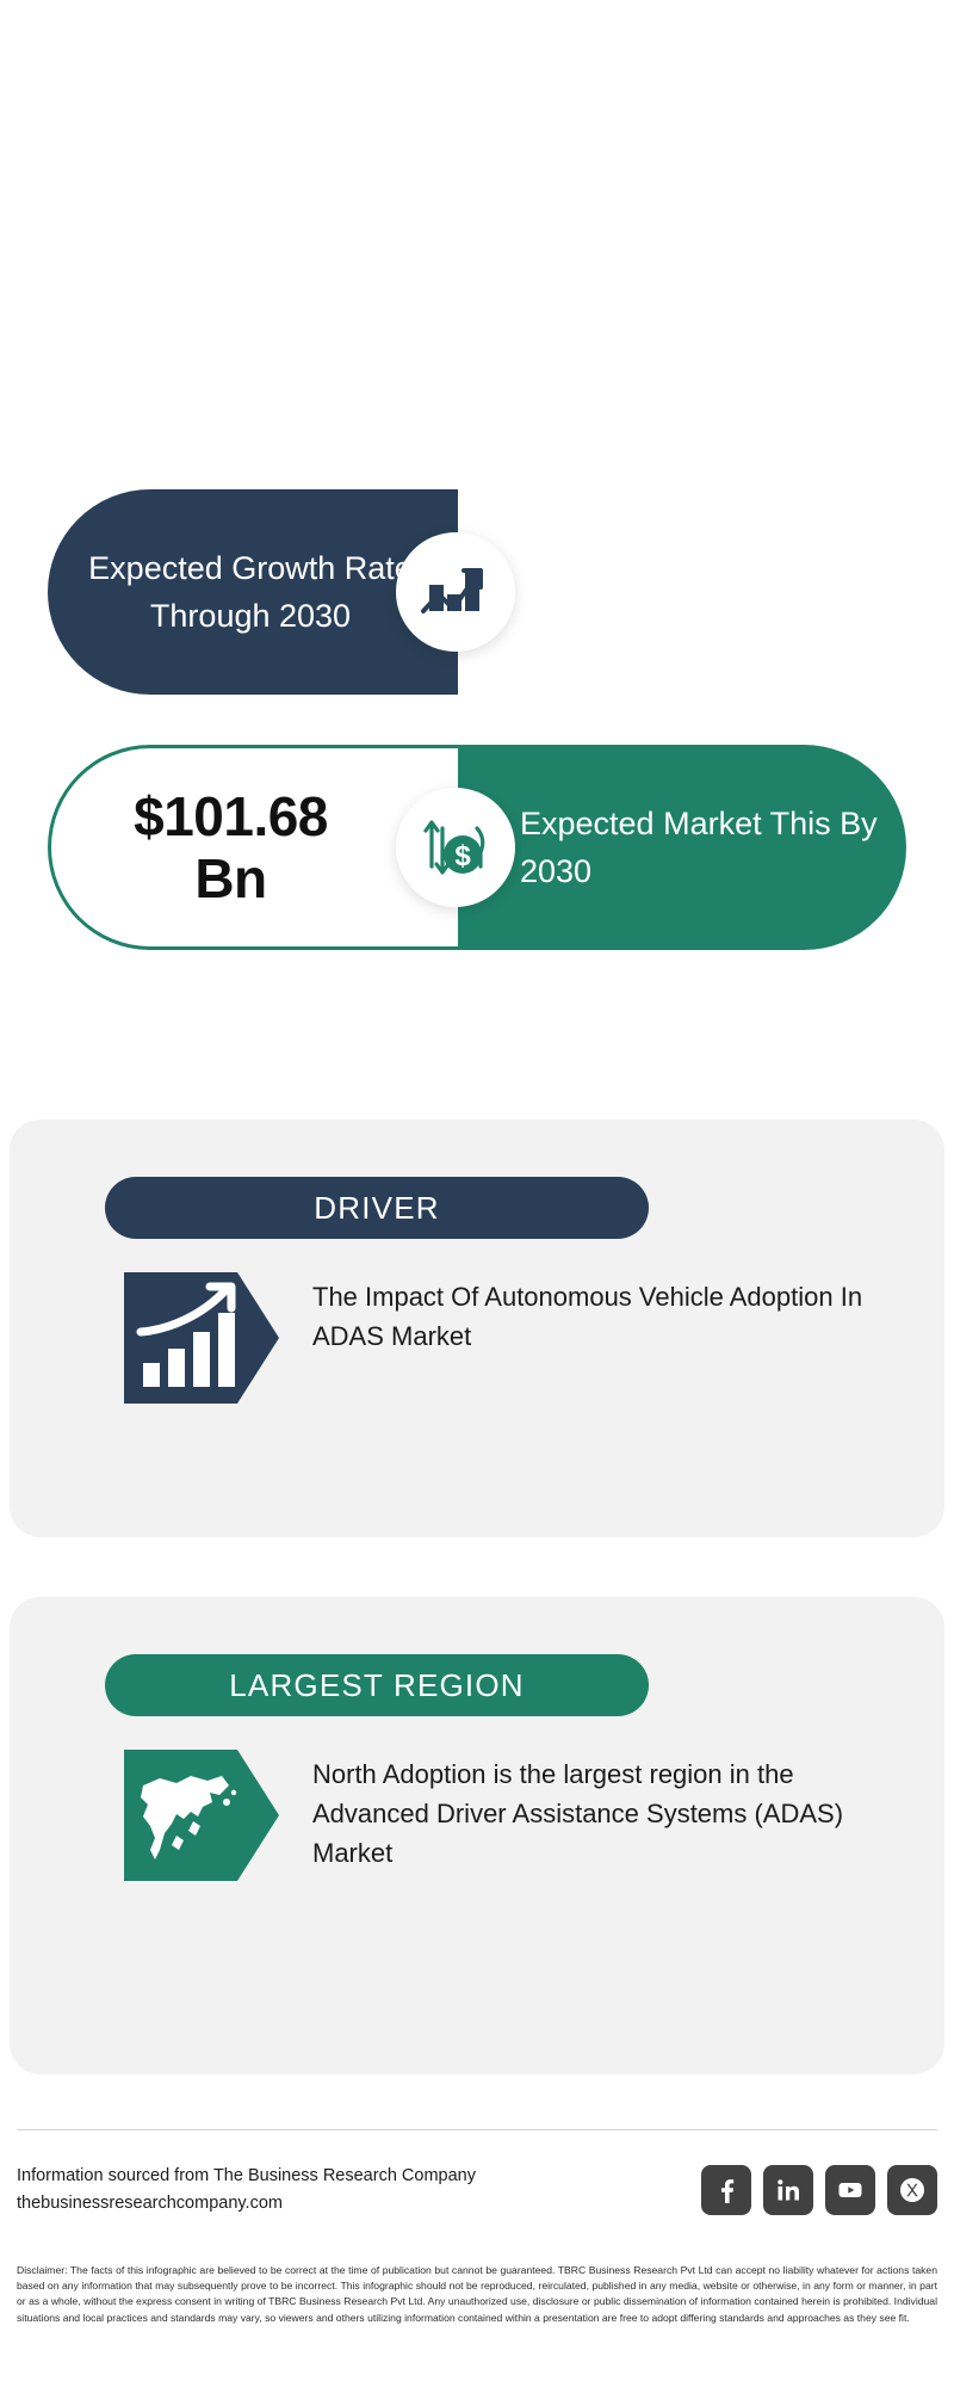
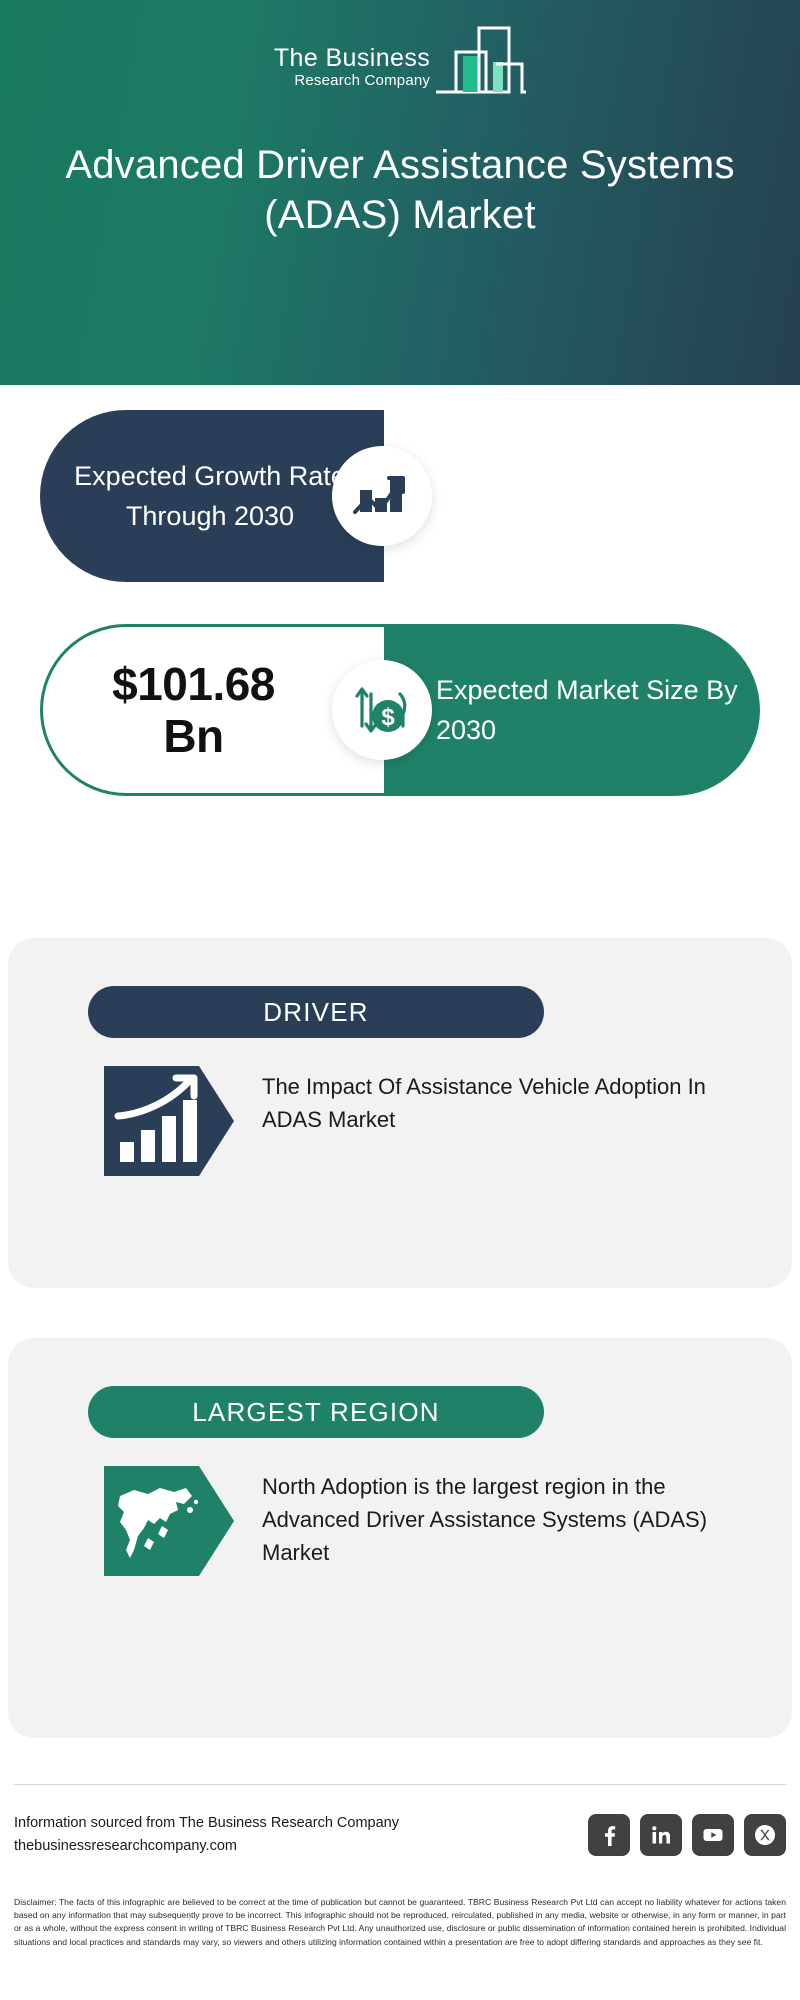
+ The Business
+ Research Company
+ Advanced Driver Assistance Systems (ADAS) Market
  Expected Growth Rat Through 2030
  $101.68 Bn
- Expected Market This By 2030
+ Expected Market Size By 2030
  $
  DRIVER
- The Impact Of Autonomous Vehicle Adoption In ADAS Market
+ The Impact Of Assistance Vehicle Adoption In ADAS Market
  LARGEST REGION
  North Adoption is the largest region in the Advanced Driver Assistance Systems (ADAS) Market
  Information sourced from The Business Research Company
  thebusinessresearchcompany.com
  Disclaimer: The facts of this infographic are believed to be correct at the time of publication but cannot be guaranteed. TBRC Business Research Pvt Ltd can accept no liability whatever for actions taken based on any information that may subsequently prove to be incorrect. This infographic should not be reproduced, reirculated, published in any media, website or otherwise, in any form or manner, in part or as a whole, without the express consent in writing of TBRC Business Research Pvt Ltd. Any unauthorized use, disclosure or public dissemination of information contained herein is prohibited. Individual situations and local practices and standards may vary, so viewers and others utilizing information contained within a presentation are free to adopt differing standards and approaches as they see fit.
